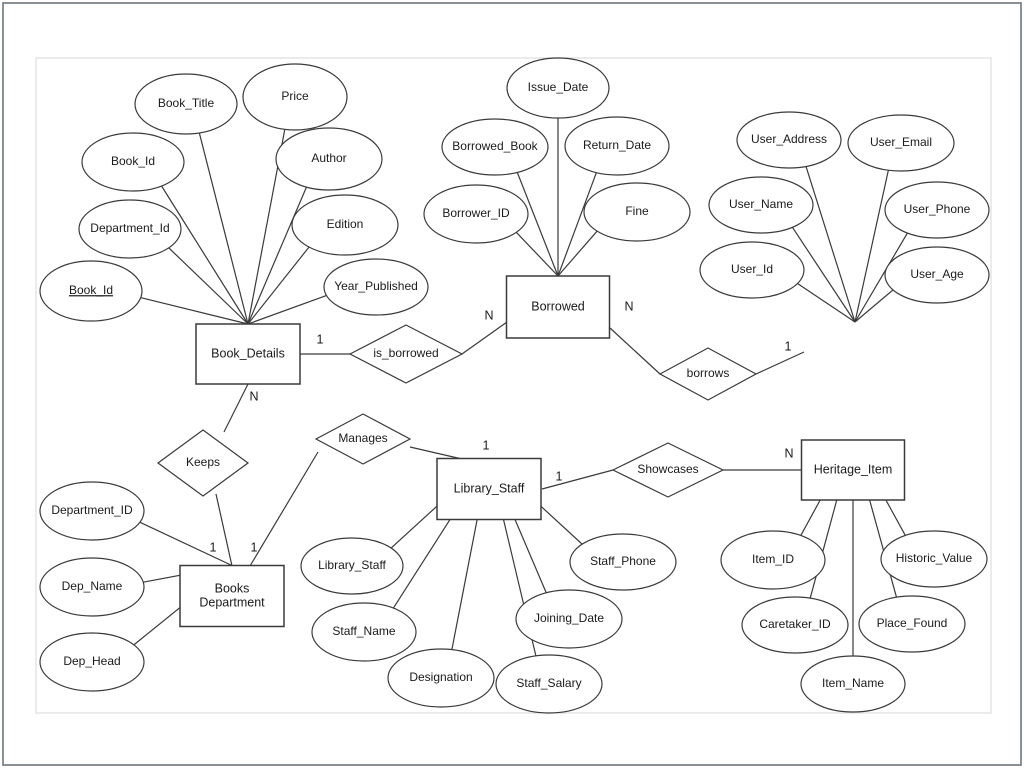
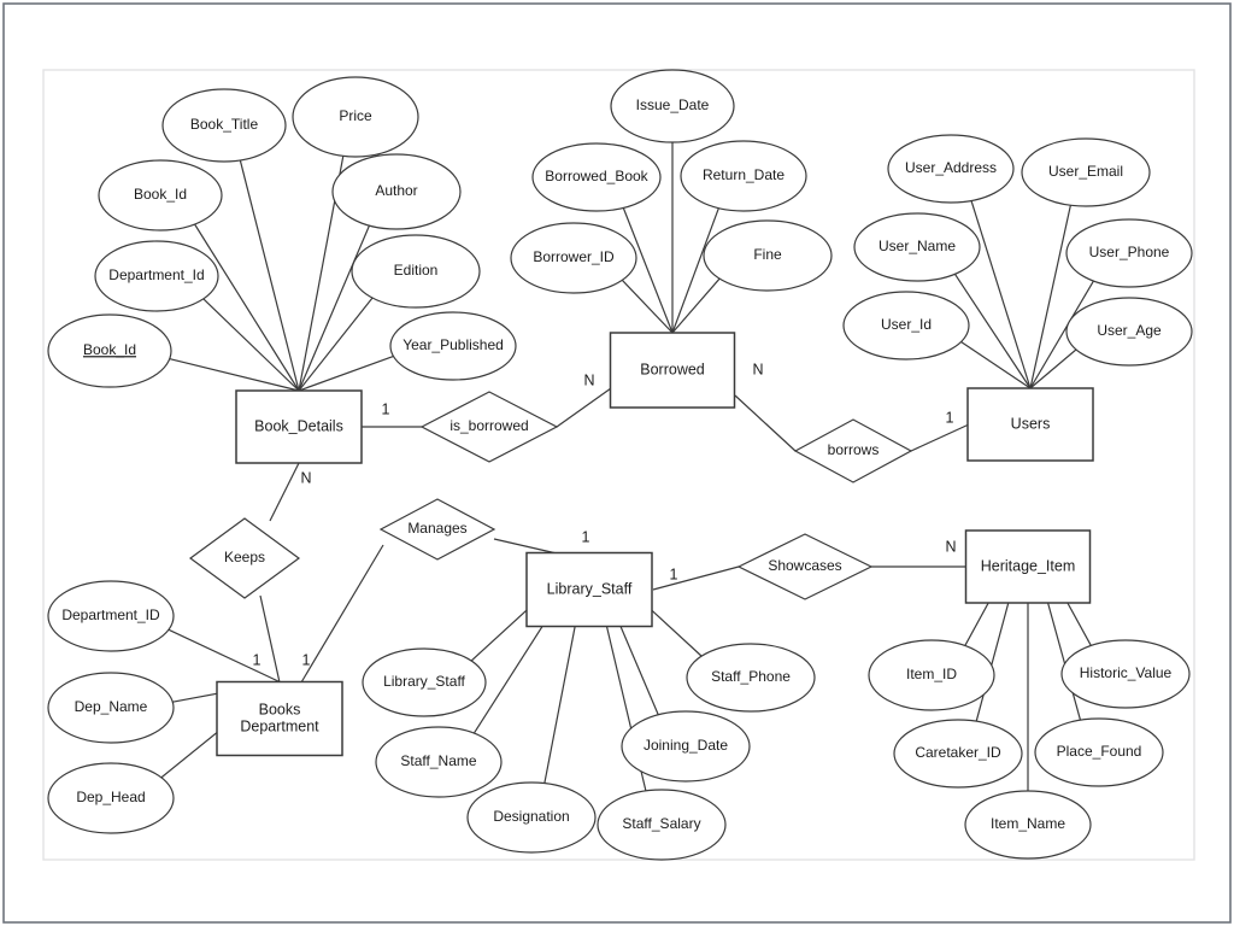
  Book_Details
  Borrowed
+ Users
  Books
  Department
  Library_Staff
  Heritage_Item
  Book_Title
  Price
  Book_Id
  Author
  Department_Id
  Edition
  Book_Id
  Year_Published
  Issue_Date
  Borrowed_Book
  Return_Date
  Borrower_ID
  Fine
  User_Address
  User_Email
  User_Name
  User_Phone
  User_Id
  User_Age
  Department_ID
  Dep_Name
  Dep_Head
  Library_Staff
  Staff_Phone
  Staff_Name
  Joining_Date
  Designation
  Staff_Salary
  Item_ID
  Historic_Value
  Caretaker_ID
  Place_Found
  Item_Name
  is_borrowed
  borrows
  Keeps
  Manages
  Showcases
  1
  N
  N
  1
  N
  1
  1
  1
  1
  N
